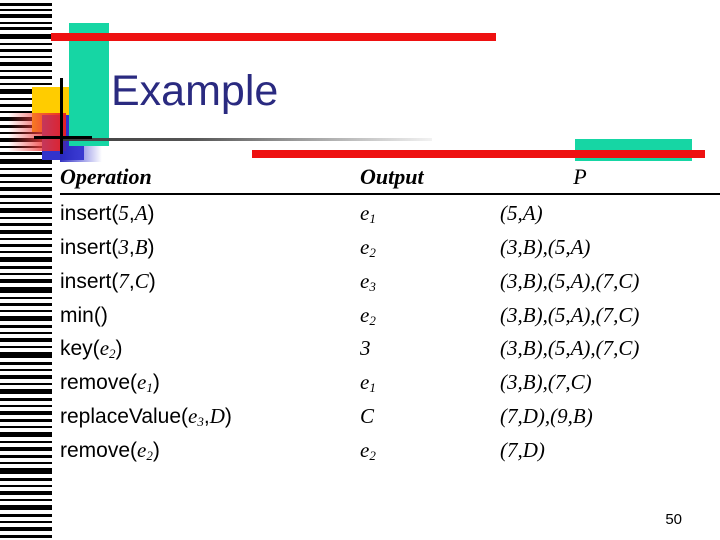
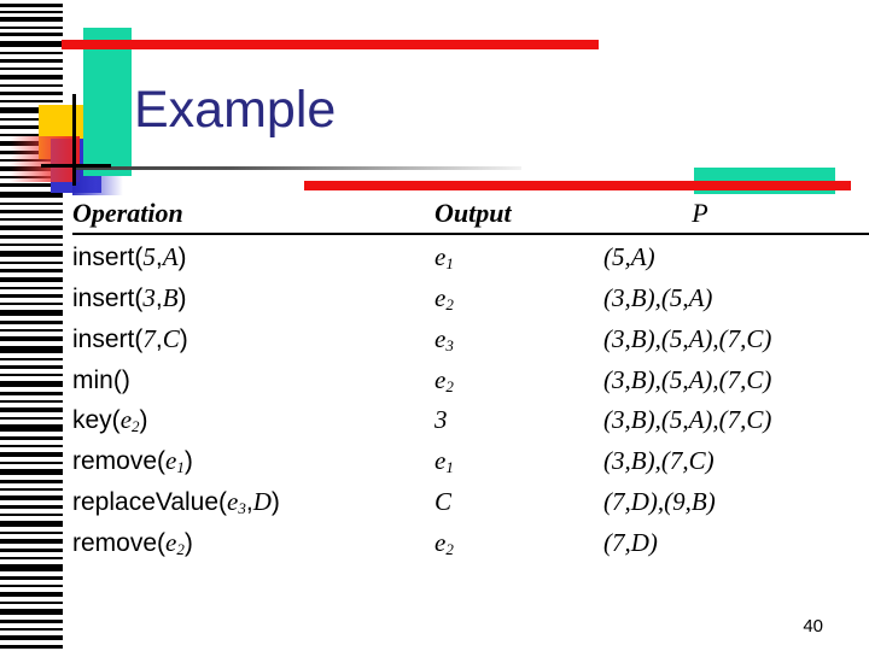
  Example
  Operation	Output	P
  insert(5,A)	e1	(5,A)
  insert(3,B)	e2	(3,B),(5,A)
  insert(7,C)	e3	(3,B),(5,A),(7,C)
  min()	e2	(3,B),(5,A),(7,C)
  key(e2)	3	(3,B),(5,A),(7,C)
  remove(e1)	e1	(3,B),(7,C)
  replaceValue(e3,D)	C	(7,D),(9,B)
  remove(e2)	e2	(7,D)
- 50
+ 40
